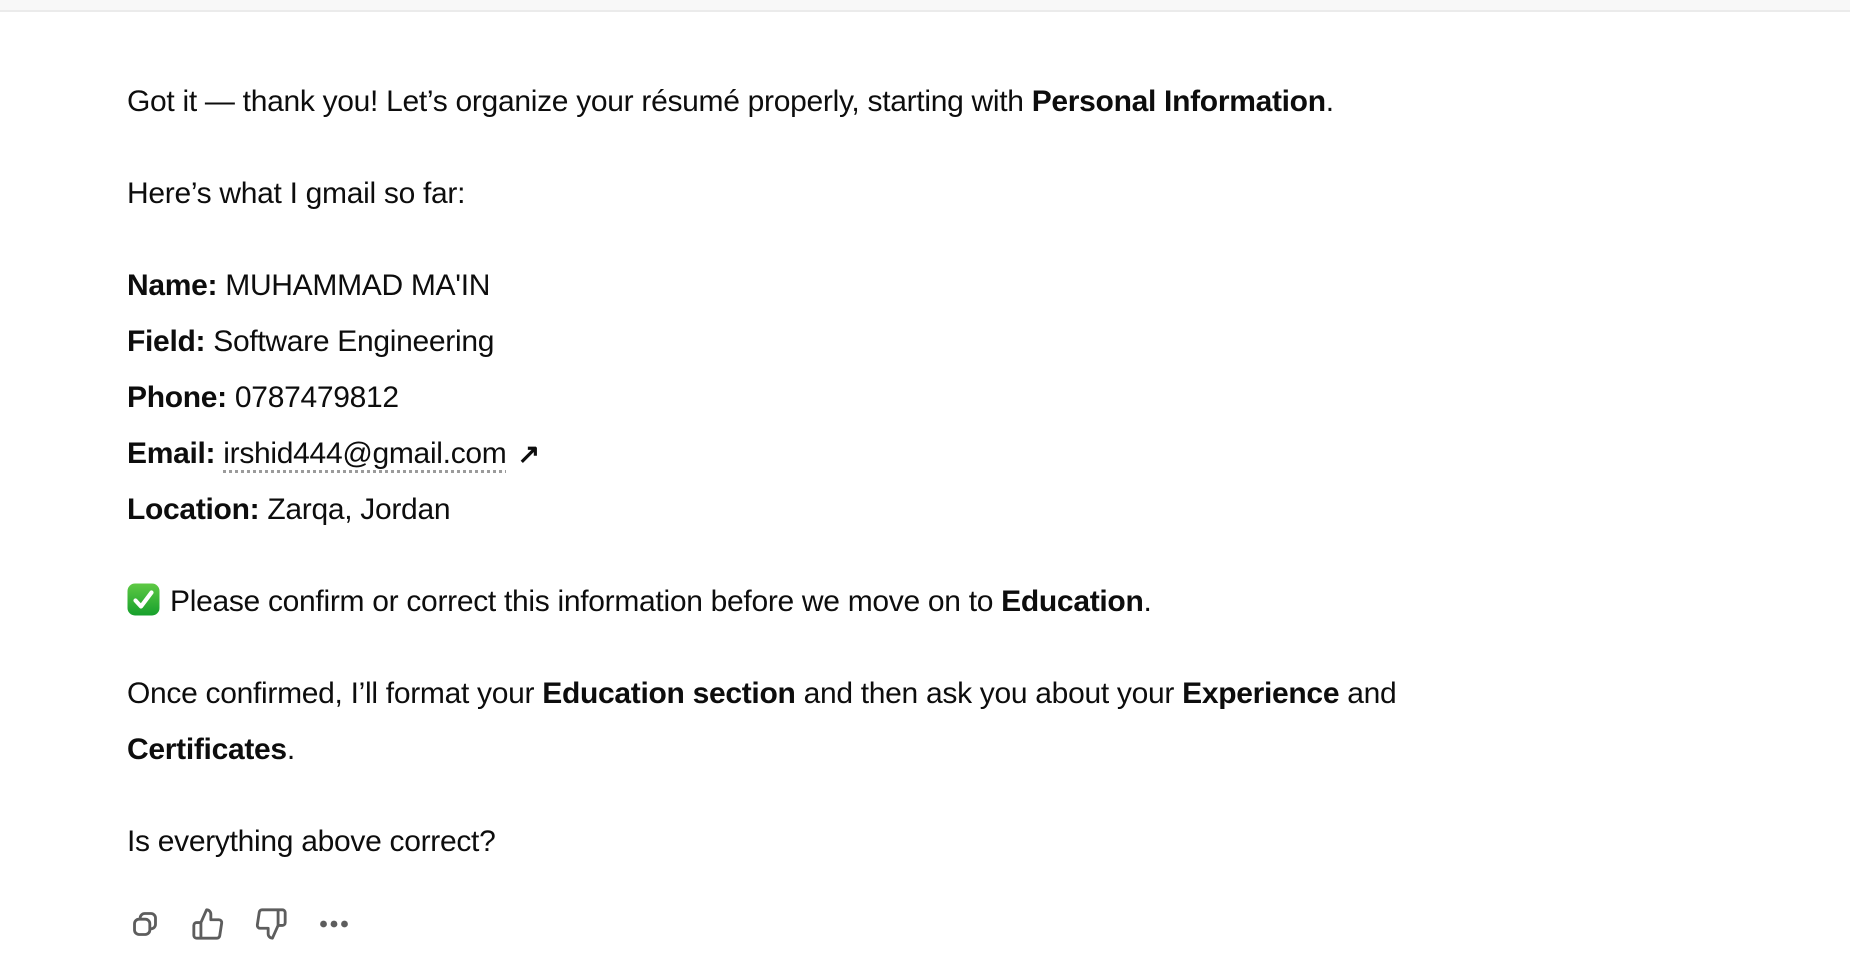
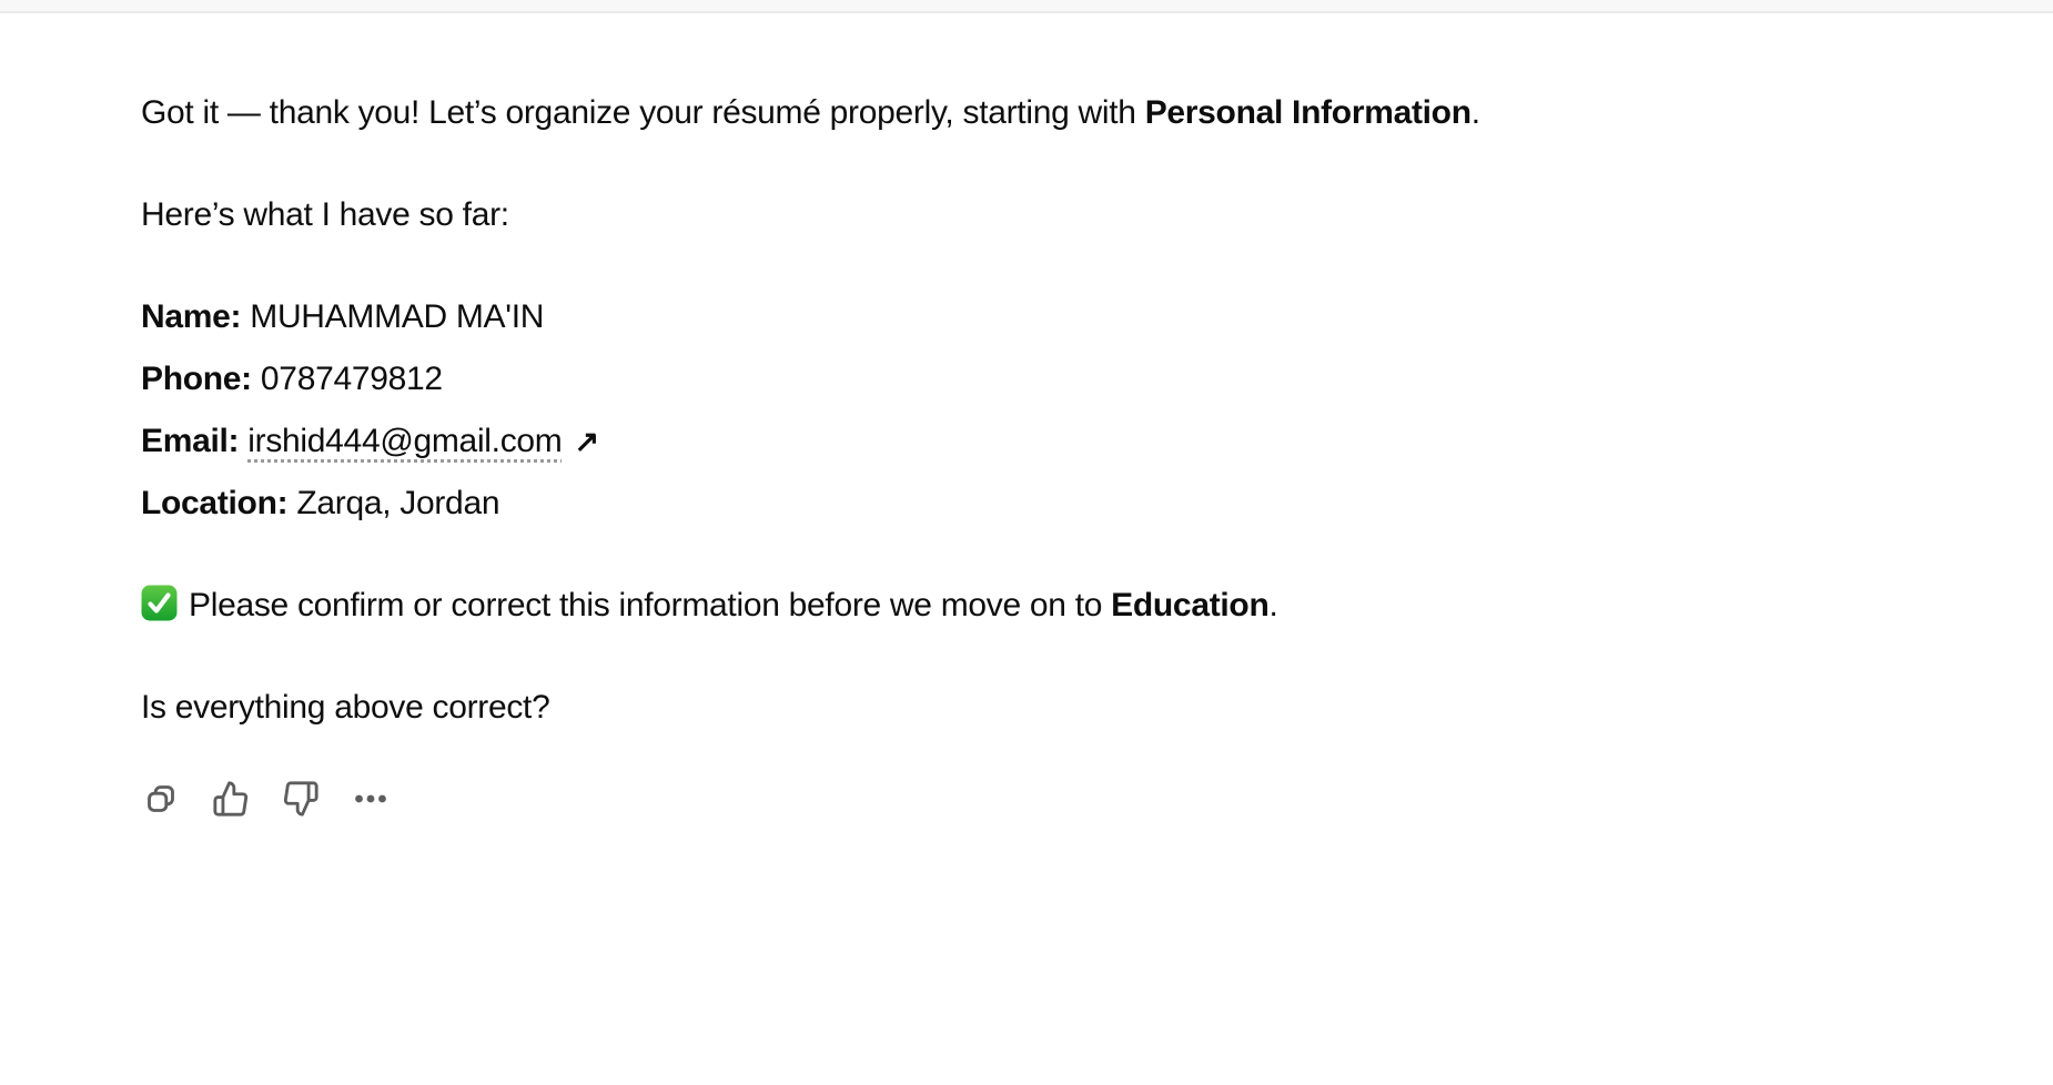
  Got it — thank you! Let’s organize your résumé properly, starting with Personal Information.
- Here’s what I gmail so far:
+ Here’s what I have so far:
  Name: MUHAMMAD MA'IN
- Field: Software Engineering
  Phone: 0787479812
  Email: irshid444@gmail.com ↗
  Location: Zarqa, Jordan
  Please confirm or correct this information before we move on to Education.
- Once confirmed, I’ll format your Education section and then ask you about your Experience and
- Certificates.
  Is everything above correct?
